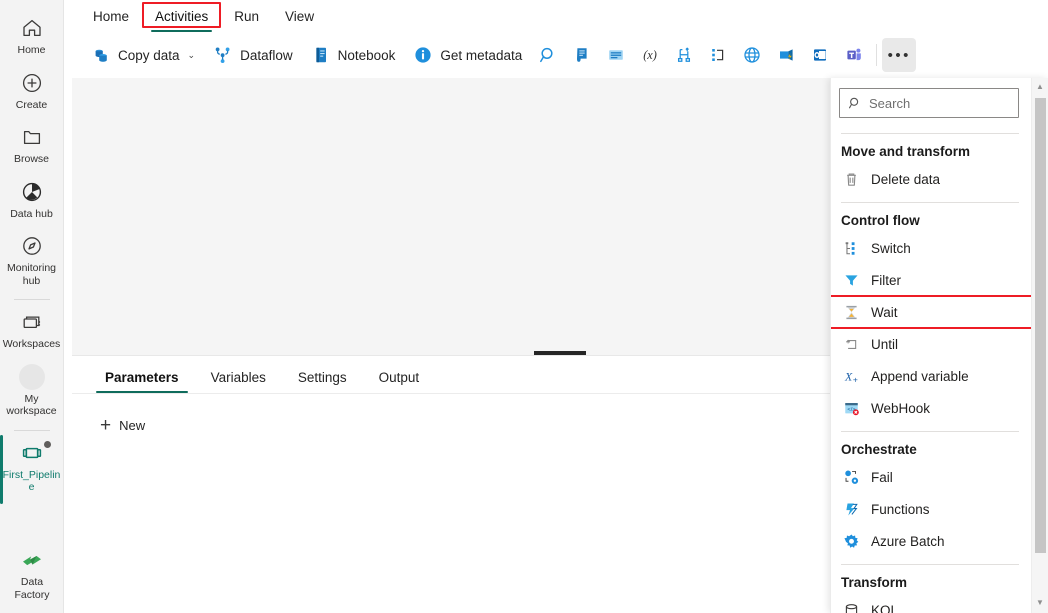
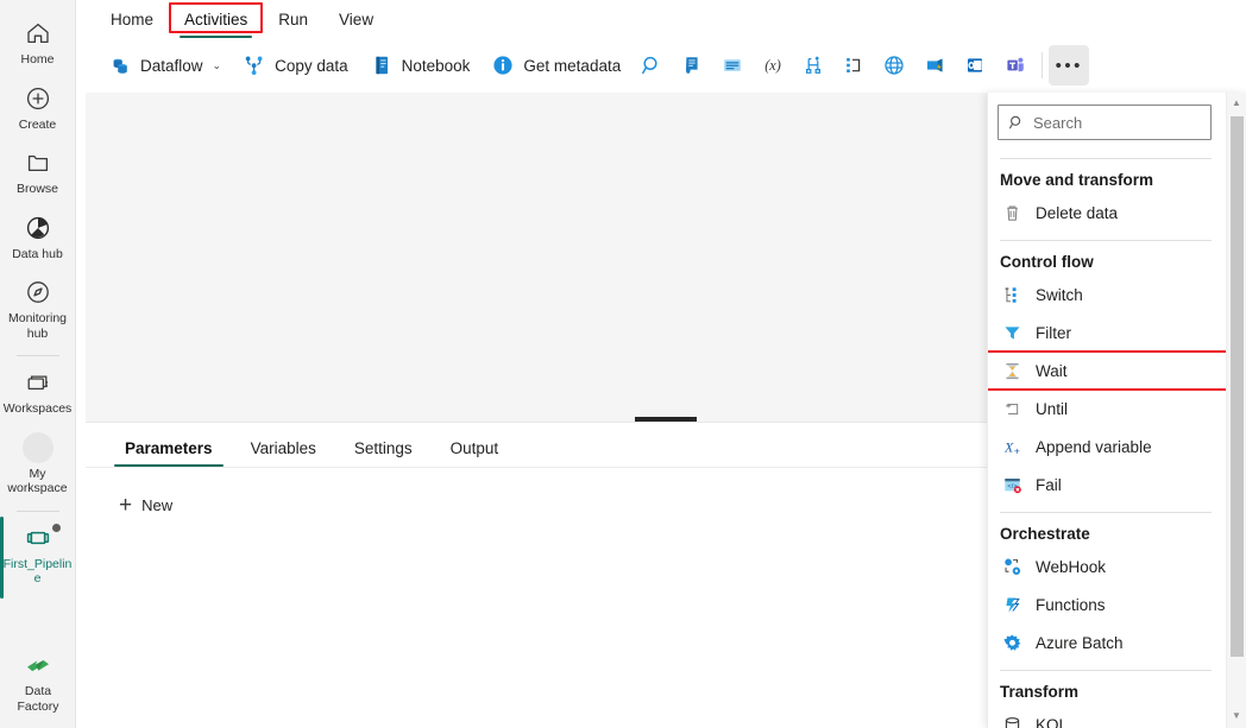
  Home
  Create
  Browse
  Data hub
  Monitoring hub
  Workspaces
  My workspace
  First_Pipeline
  Data Factory
  Home
  Activities
  Run
  View
- Copy data
+ Dataflow
  ⌄
- Dataflow
+ Copy data
  Notebook
  Get metadata
  (x)
  •••
  Parameters
  Variables
  Settings
  Output
  +
  New
  Search
  Move and transform
  Delete data
  Control flow
  Switch
  Filter
  Wait
  Until
  X
  +
  Append variable
- WebHook
+ Fail
  Orchestrate
- Fail
+ WebHook
  Functions
  Azure Batch
  Transform
  KQL
  ▲
  ▼
